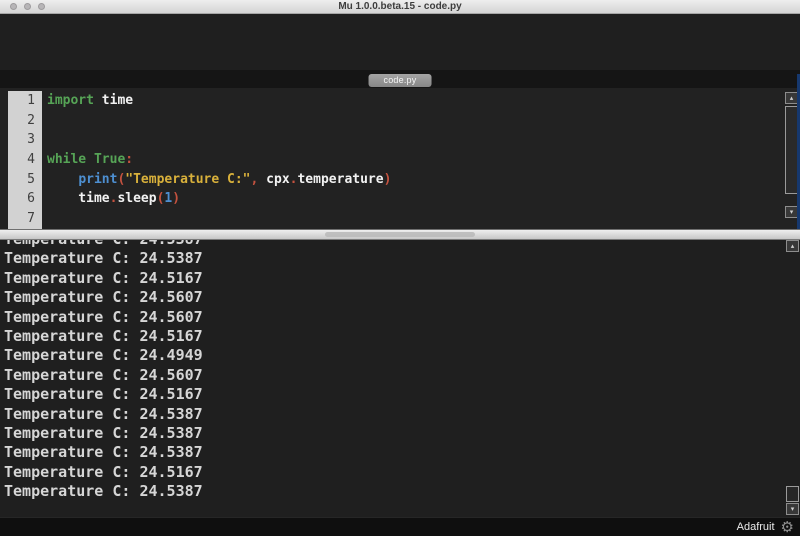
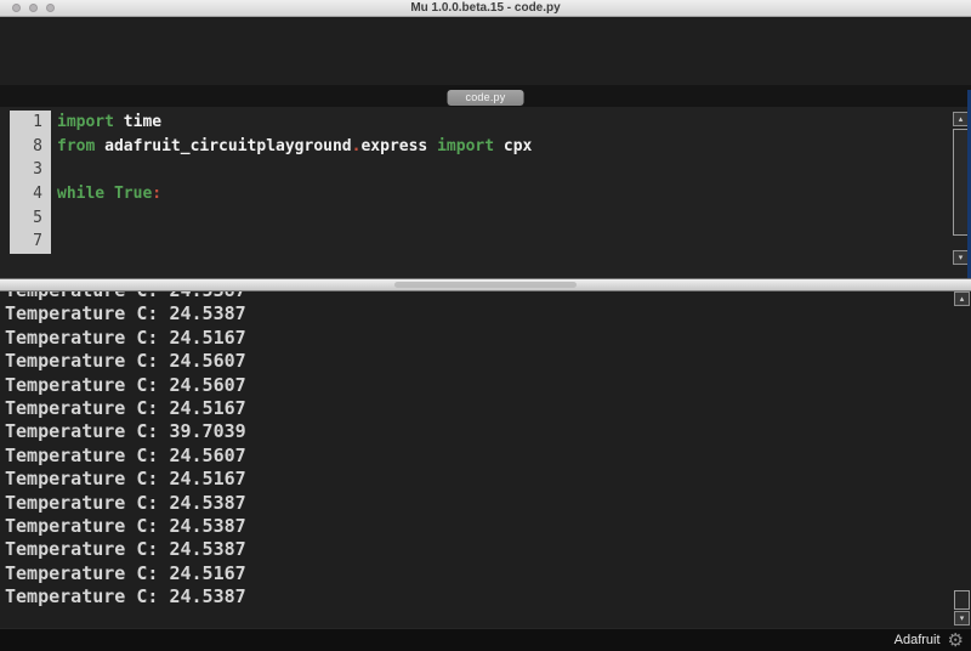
  Mu 1.0.0.beta.15 - code.py
  code.py
  1
  import time
- 2
+ 8
+ from adafruit_circuitplayground.express import cpx
  3
  4
  while True:
  5
- print("Temperature C:", cpx.temperature)
- 6
- time.sleep(1)
  7
  ▴
  ▾
  Temperature C: 24.5387
  Temperature C: 24.5167
  Temperature C: 24.5607
  Temperature C: 24.5607
  Temperature C: 24.5167
- Temperature C: 24.4949
+ Temperature C: 39.7039
  Temperature C: 24.5607
  Temperature C: 24.5167
  Temperature C: 24.5387
  Temperature C: 24.5387
  Temperature C: 24.5387
  Temperature C: 24.5167
  Temperature C: 24.5387
  ▴
  ▾
  Adafruit
  ⚙
